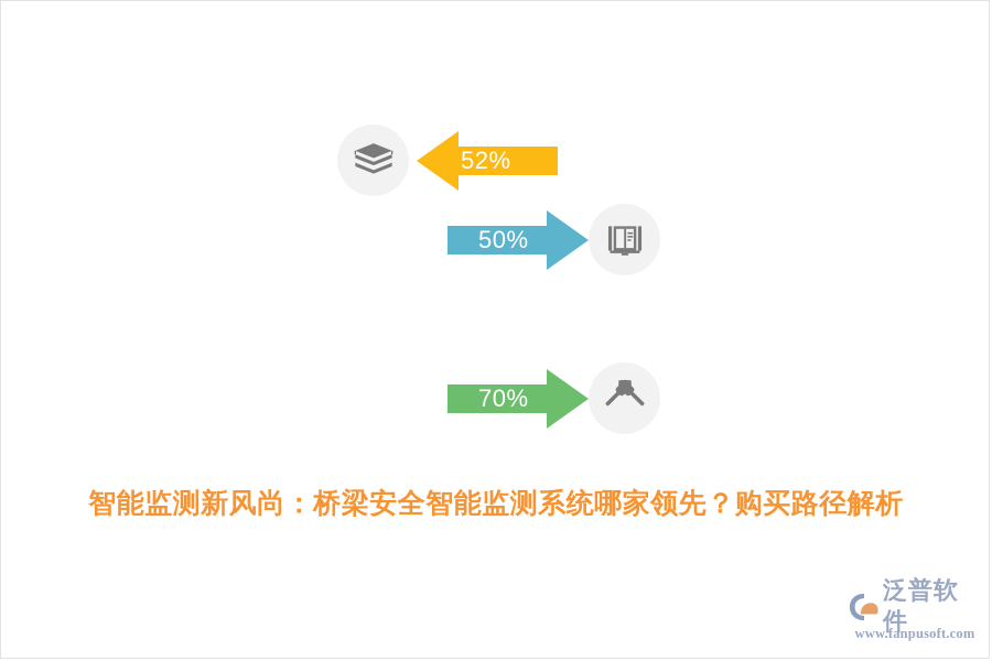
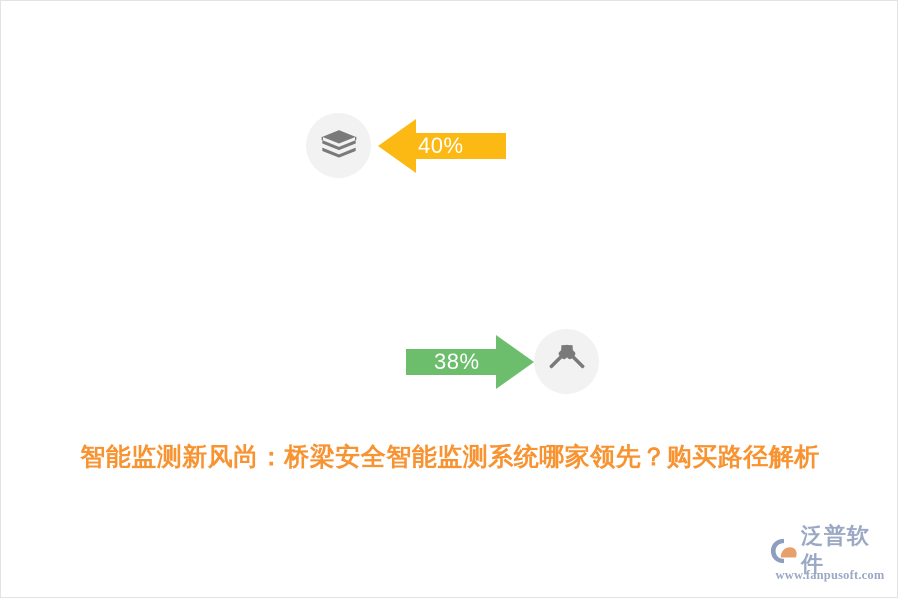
- 52%
+ 40%
- 50%
- 70%
+ 38%
  智能监测新风尚：桥梁安全智能监测系统哪家领先？购买路径解析
  泛普软件
  www.fanpusoft.com
